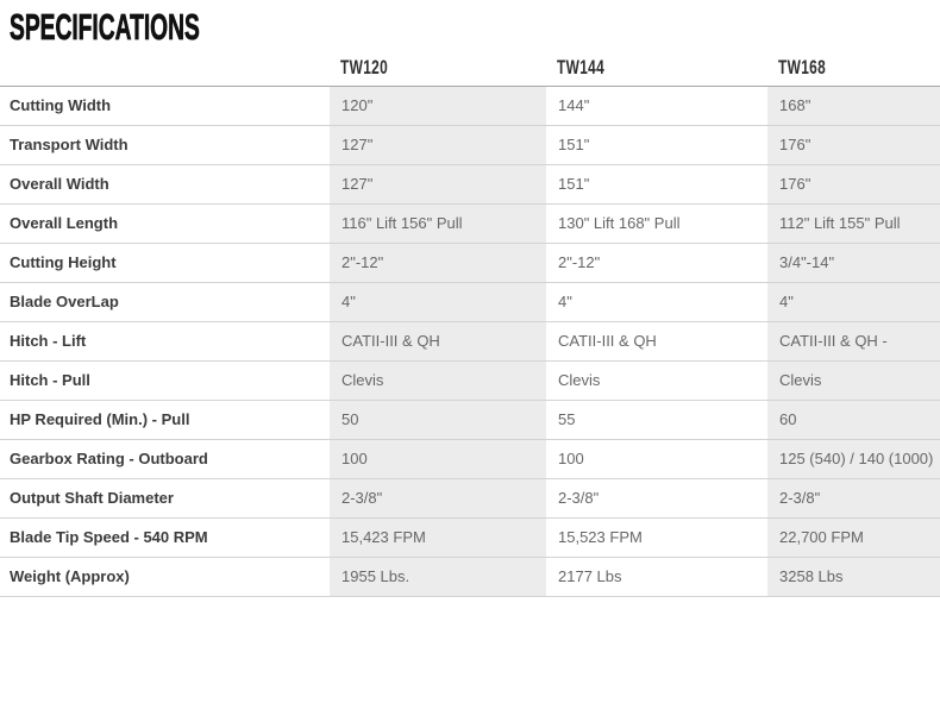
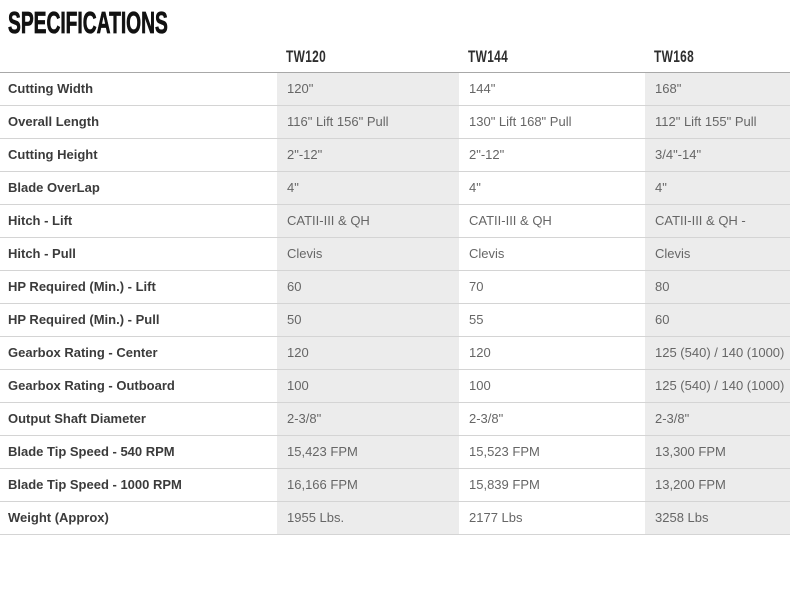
  SPECIFICATIONS
  	TW120	TW144	TW168
  Cutting Width	120"	144"	168"
- Transport Width	127"	151"	176"
- Overall Width	127"	151"	176"
  Overall Length	116" Lift 156" Pull	130" Lift 168" Pull	112" Lift 155" Pull
  Cutting Height	2"-12"	2"-12"	3/4"-14"
  Blade OverLap	4"	4"	4"
  Hitch - Lift	CATII-III & QH	CATII-III & QH	CATII-III & QH -
  Hitch - Pull	Clevis	Clevis	Clevis
+ HP Required (Min.) - Lift	60	70	80
  HP Required (Min.) - Pull	50	55	60
+ Gearbox Rating - Center	120	120	125 (540) / 140 (1000)
  Gearbox Rating - Outboard	100	100	125 (540) / 140 (1000)
  Output Shaft Diameter	2-3/8"	2-3/8"	2-3/8"
- Blade Tip Speed - 540 RPM	15,423 FPM	15,523 FPM	22,700 FPM
+ Blade Tip Speed - 540 RPM	15,423 FPM	15,523 FPM	13,300 FPM
+ Blade Tip Speed - 1000 RPM	16,166 FPM	15,839 FPM	13,200 FPM
  Weight (Approx)	1955 Lbs.	2177 Lbs	3258 Lbs
